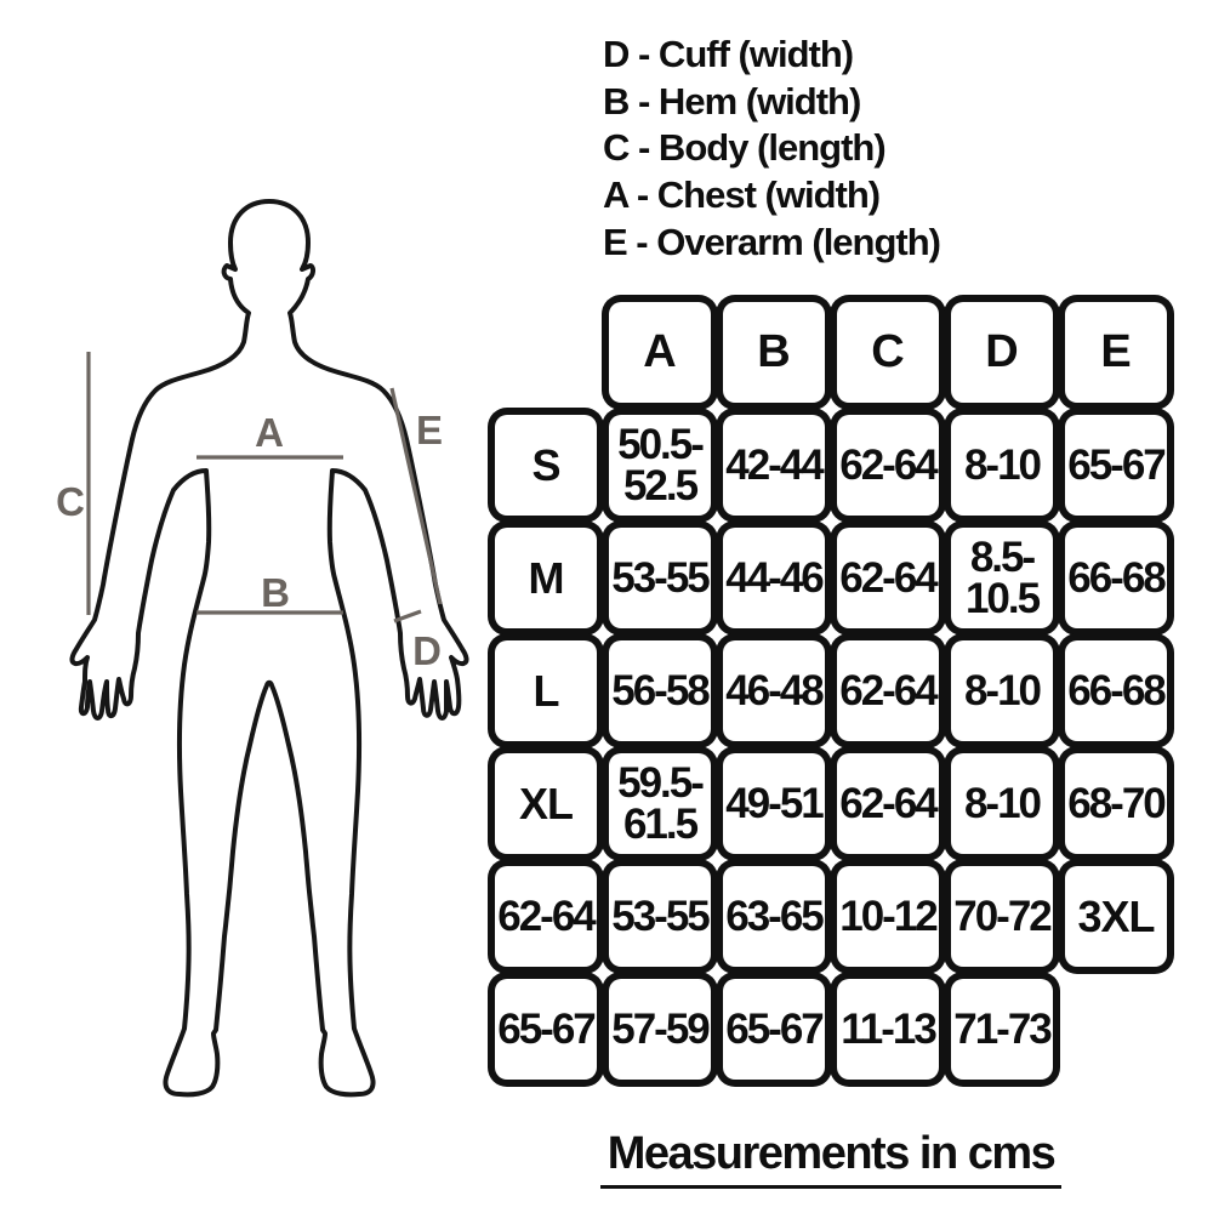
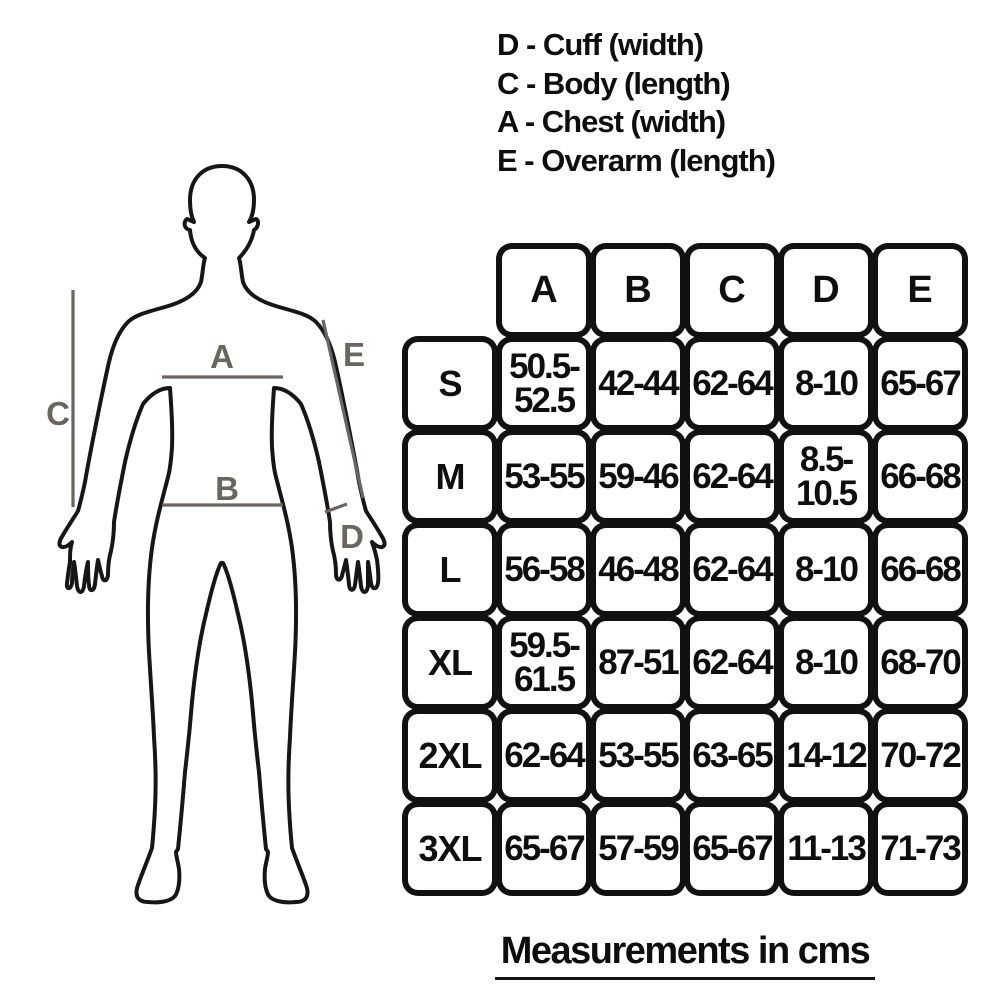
  D - Cuff (width)
- B - Hem (width)
  C - Body (length)
  A - Chest (width)
  E - Overarm (length)
  A
  B
  C
  D
  E
  A
  B
  C
  D
  E
  S
  50.5-
  52.5
  42-44
  62-64
  8-10
  65-67
  M
  53-55
- 44-46
+ 59-46
  62-64
  8.5-
  10.5
  66-68
  L
  56-58
  46-48
  62-64
  8-10
  66-68
  XL
  59.5-
  61.5
- 49-51
+ 87-51
  62-64
  8-10
  68-70
+ 2XL
  62-64
  53-55
  63-65
- 10-12
+ 14-12
  70-72
  3XL
  65-67
  57-59
  65-67
  11-13
  71-73
  Measurements in cms
